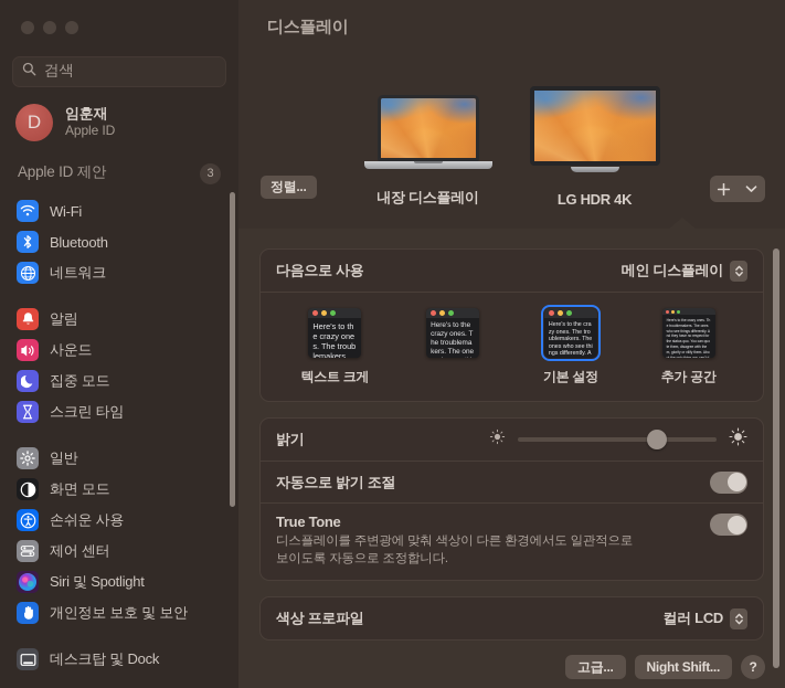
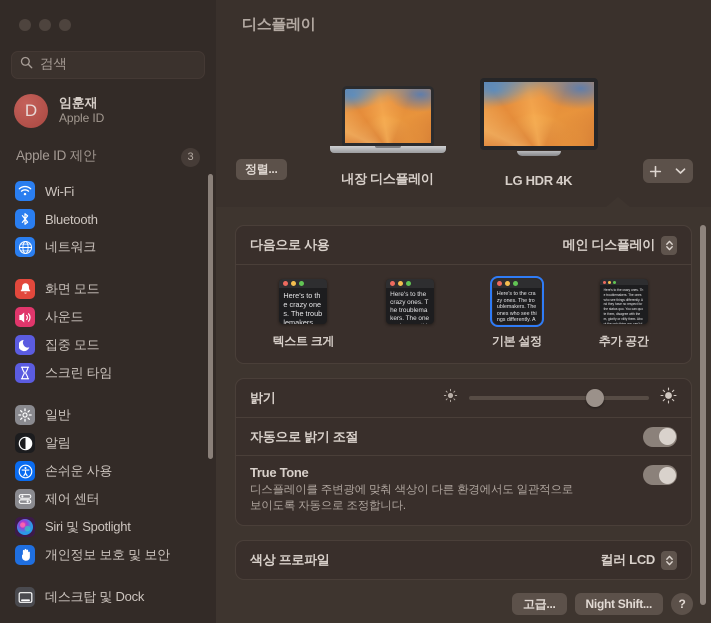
  검색
  D
  임훈재
  Apple ID
  Apple ID 제안
  3
  Wi-Fi
  Bluetooth
  네트워크
- 알림
+ 화면 모드
  사운드
  집중 모드
  스크린 타임
  일반
- 화면 모드
+ 알림
  손쉬운 사용
  제어 센터
  Siri 및 Spotlight
  개인정보 보호 및 보안
  데스크탑 및 Dock
  디스플레이
  내장 디스플레이
  LG HDR 4K
  정렬...
  다음으로 사용
  메인 디스플레이
  Here's to the crazy ones. The troublemakers.
  텍스트 크게
  기본 설정
  추가 공간
  밝기
  자동으로 밝기 조절
  True Tone
  디스플레이를 주변광에 맞춰 색상이 다른 환경에서도 일관적으로 보이도록 자동으로 조정합니다.
  색상 프로파일
  컬러 LCD
  고급...
  Night Shift...
  ?
